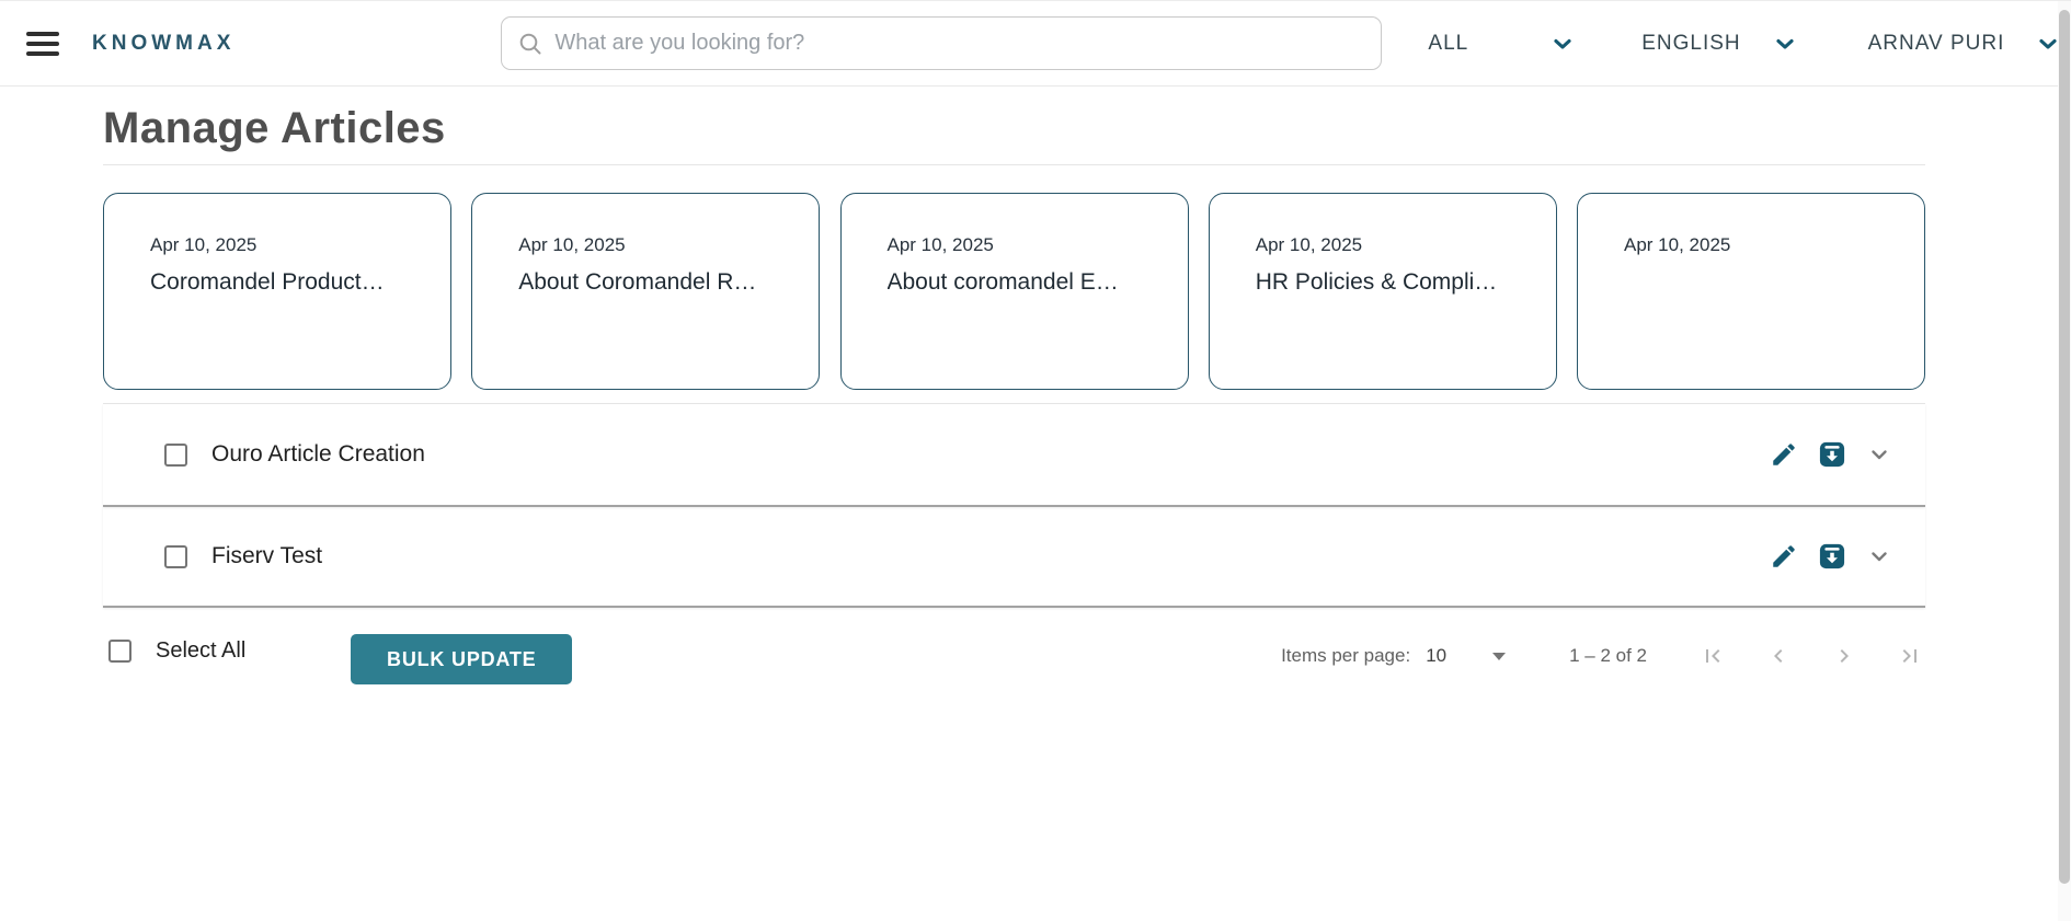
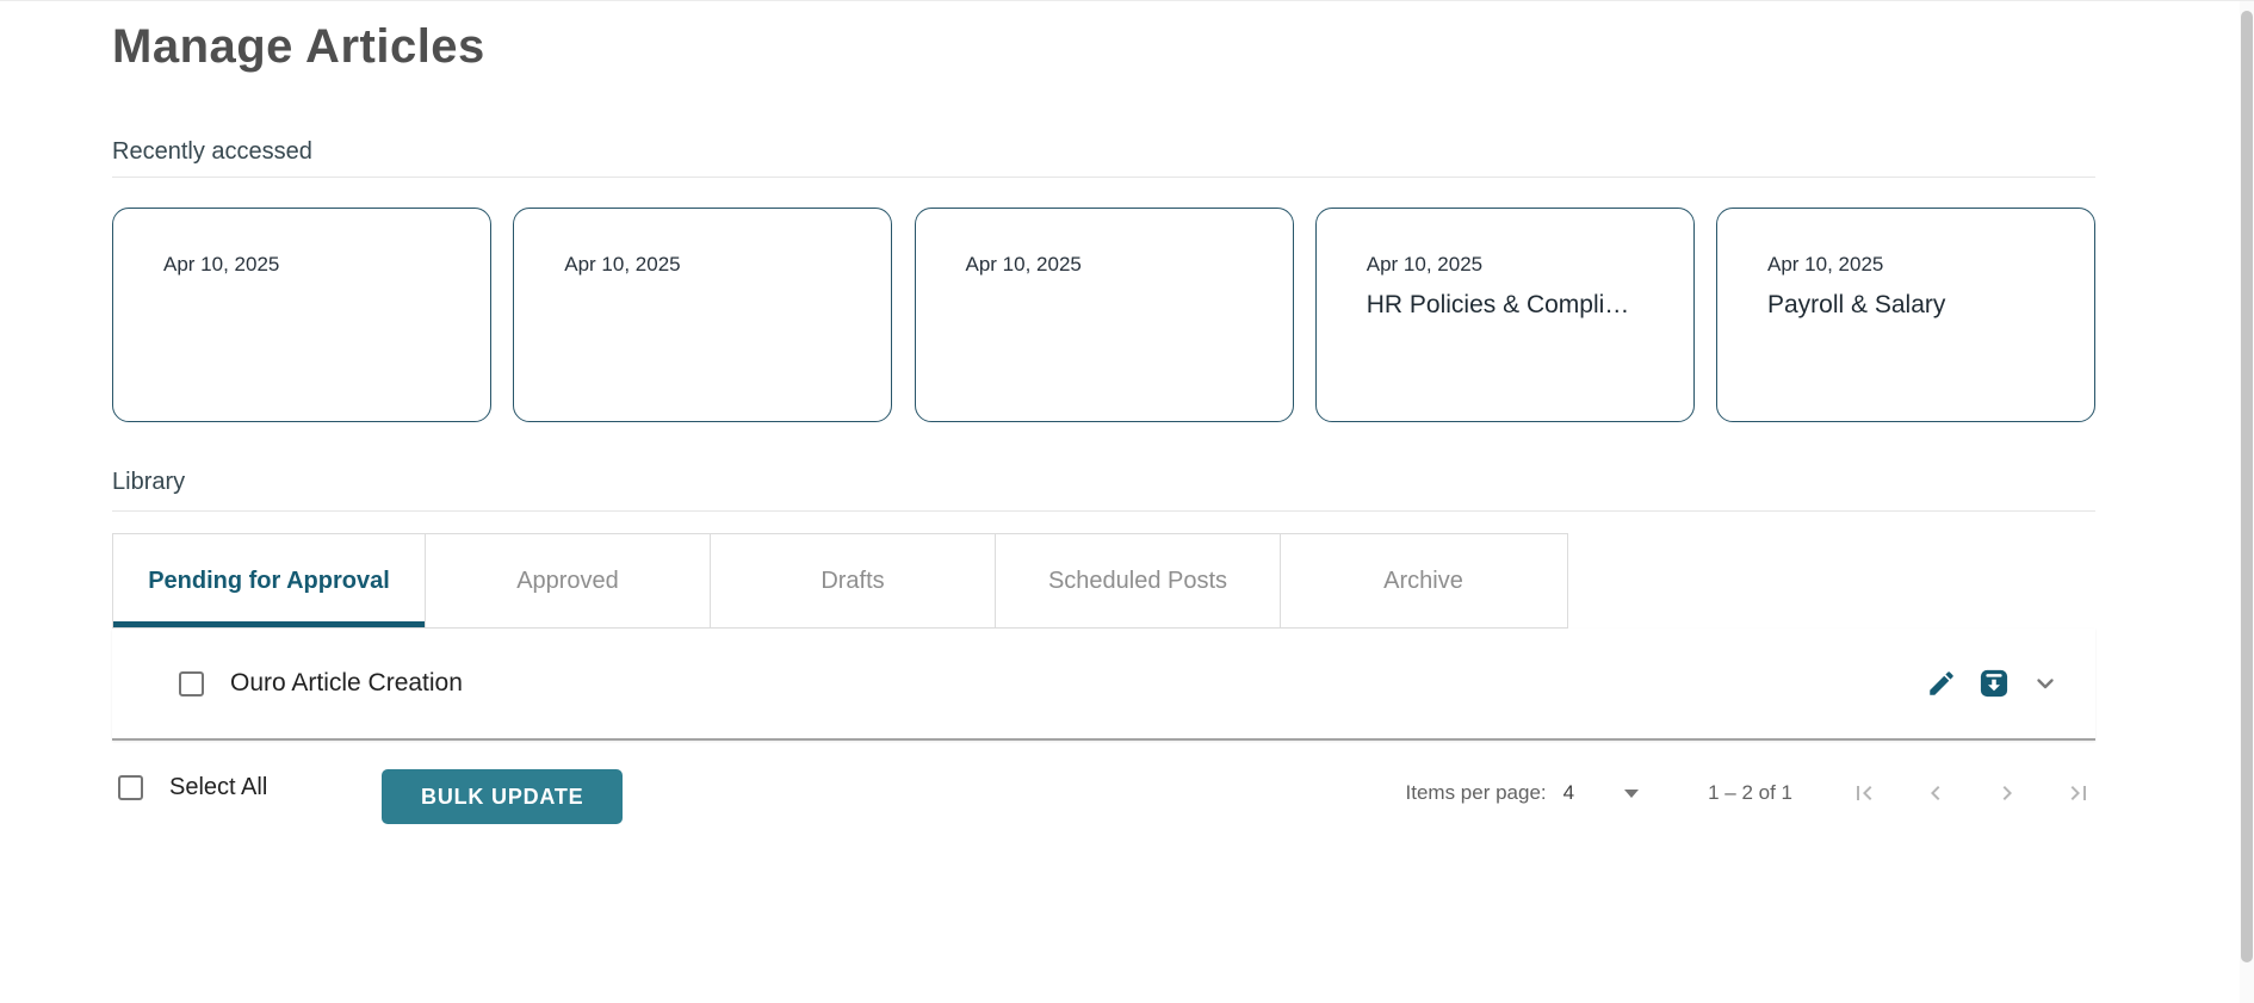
- KNOWMAX
- What are you looking for?
- ALL
- ENGLISH
- ARNAV PURI
  Manage Articles
+ Recently accessed
  Apr 10, 2025
- Coromandel Product…
  Apr 10, 2025
- About Coromandel R…
  Apr 10, 2025
- About coromandel E…
  Apr 10, 2025
  HR Policies & Compli…
  Apr 10, 2025
+ Payroll & Salary
+ Library
+ Pending for Approval
+ Approved
+ Drafts
+ Scheduled Posts
+ Archive
  Ouro Article Creation
- Fiserv Test
  Select All
  BULK UPDATE
  Items per page:
- 10
+ 4
- 1 – 2 of 2
+ 1 – 2 of 1
